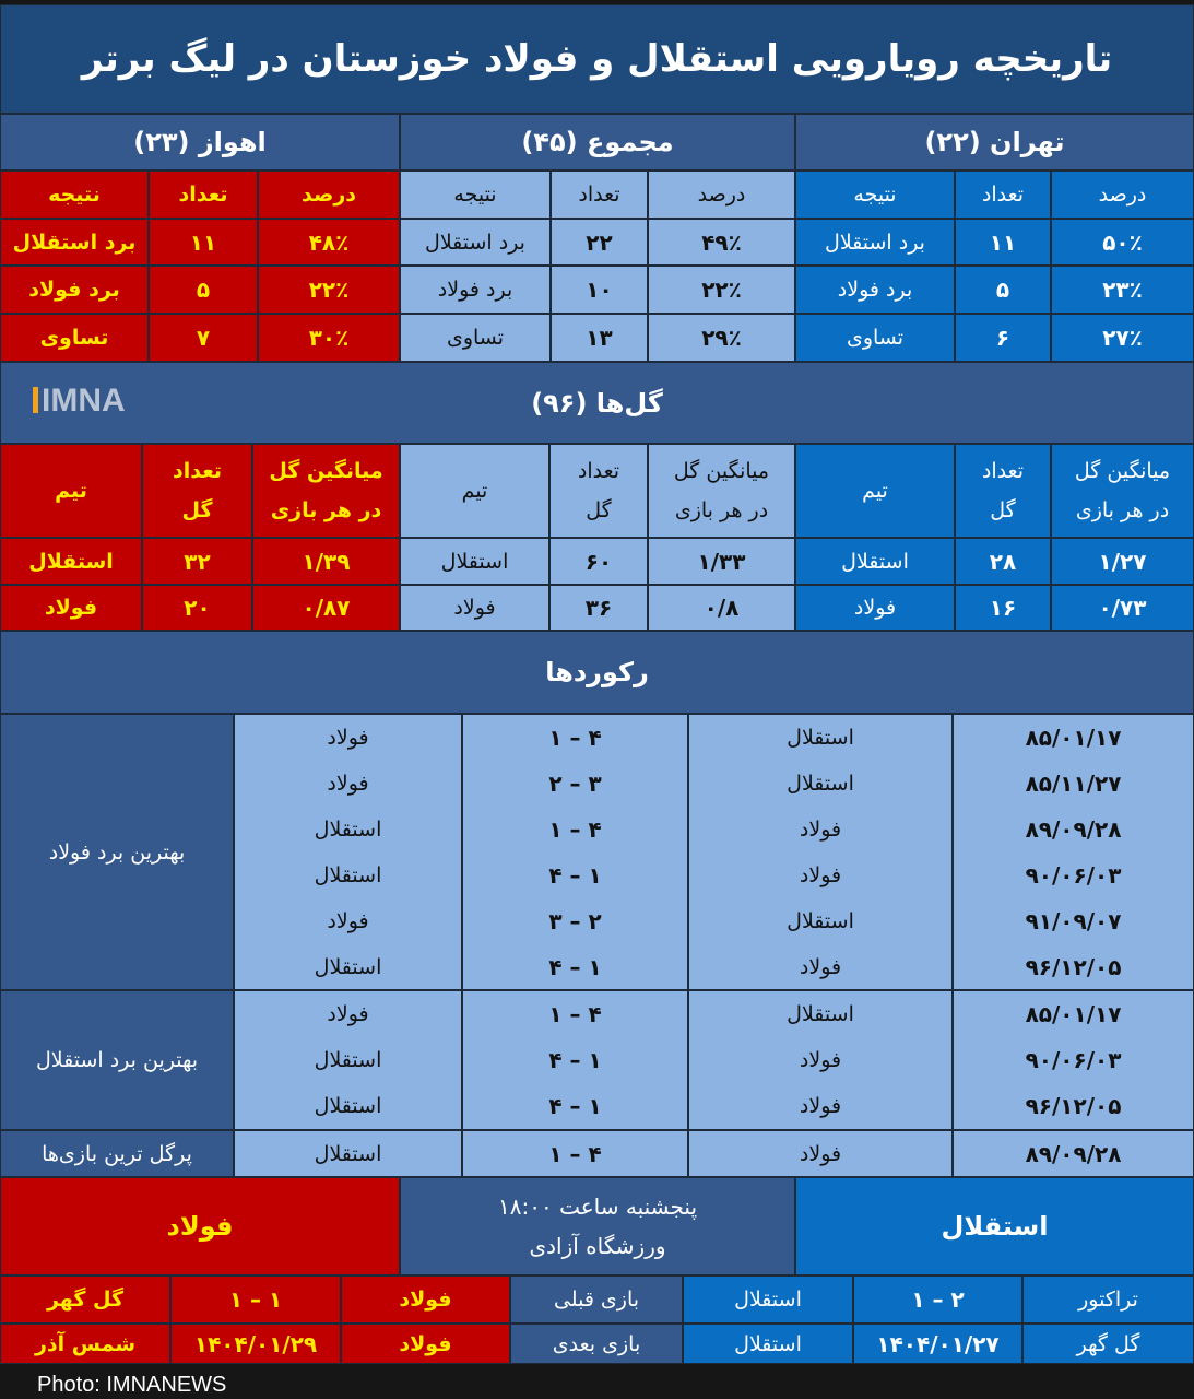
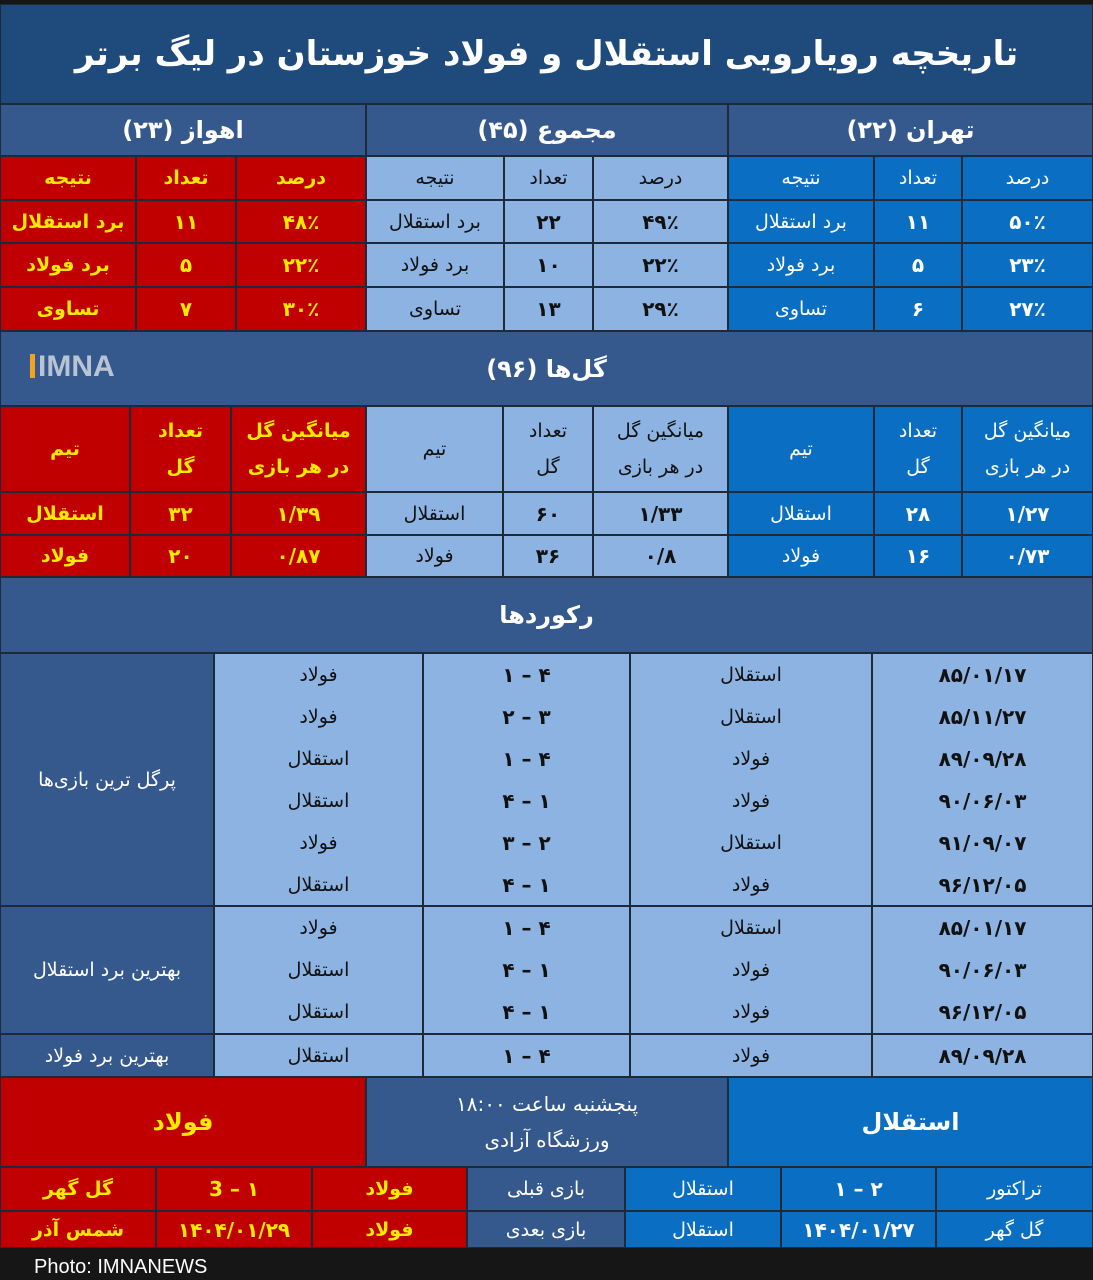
  تاریخچه رویارویی استقلال و فولاد خوزستان در لیگ برتر
  تهران (۲۲)
  مجموع (۴۵)
  اهواز (۲۳)
  درصد
  تعداد
  نتیجه
  ۵۰٪
  ۱۱
  برد استقلال
  ۲۳٪
  ۵
  برد فولاد
  ۲۷٪
  ۶
  تساوی
  درصد
  تعداد
  نتیجه
  ۴۹٪
  ۲۲
  برد استقلال
  ۲۲٪
  ۱۰
  برد فولاد
  ۲۹٪
  ۱۳
  تساوی
  درصد
  تعداد
  نتیجه
  ۴۸٪
  ۱۱
  برد استقلال
  ۲۲٪
  ۵
  برد فولاد
  ۳۰٪
  ۷
  تساوی
  گل‌ها (۹۶)
  IMNA
  میانگین گل
  در هر بازی
  تعداد
  گل
  تیم
  ۱/۲۷
  ۲۸
  استقلال
  ۰/۷۳
  ۱۶
  فولاد
  میانگین گل
  در هر بازی
  تعداد
  گل
  تیم
  ۱/۳۳
  ۶۰
  استقلال
  ۰/۸
  ۳۶
  فولاد
  میانگین گل
  در هر بازی
  تعداد
  گل
  تیم
  ۱/۳۹
  ۳۲
  استقلال
  ۰/۸۷
  ۲۰
  فولاد
  رکوردها
- بهترین برد فولاد
+ پرگل ترین بازی‌ها
  ۸۵/۰۱/۱۷
  ۸۵/۱۱/۲۷
  ۸۹/۰۹/۲۸
  ۹۰/۰۶/۰۳
  ۹۱/۰۹/۰۷
  ۹۶/۱۲/۰۵
  استقلال
  استقلال
  فولاد
  فولاد
  استقلال
  فولاد
  ۴ – ۱
  ۳ – ۲
  ۴ – ۱
  ۱ – ۴
  ۲ – ۳
  ۱ – ۴
  فولاد
  فولاد
  استقلال
  استقلال
  فولاد
  استقلال
  بهترین برد استقلال
  ۸۵/۰۱/۱۷
  ۹۰/۰۶/۰۳
  ۹۶/۱۲/۰۵
  استقلال
  فولاد
  فولاد
  ۴ – ۱
  ۱ – ۴
  ۱ – ۴
  فولاد
  استقلال
  استقلال
- پرگل ترین بازی‌ها
+ بهترین برد فولاد
  ۸۹/۰۹/۲۸
  فولاد
  ۴ – ۱
  استقلال
  استقلال
  پنجشنبه ساعت ۱۸:۰۰
  ورزشگاه آزادی
  فولاد
  تراکتور
  ۲ – ۱
  استقلال
  بازی قبلی
  فولاد
- ۱ – ۱
+ ۱ – 3
  گل گهر
  گل گهر
  ۱۴۰۴/۰۱/۲۷
  استقلال
  بازی بعدی
  فولاد
  ۱۴۰۴/۰۱/۲۹
  شمس آذر
  Photo: IMNANEWS
